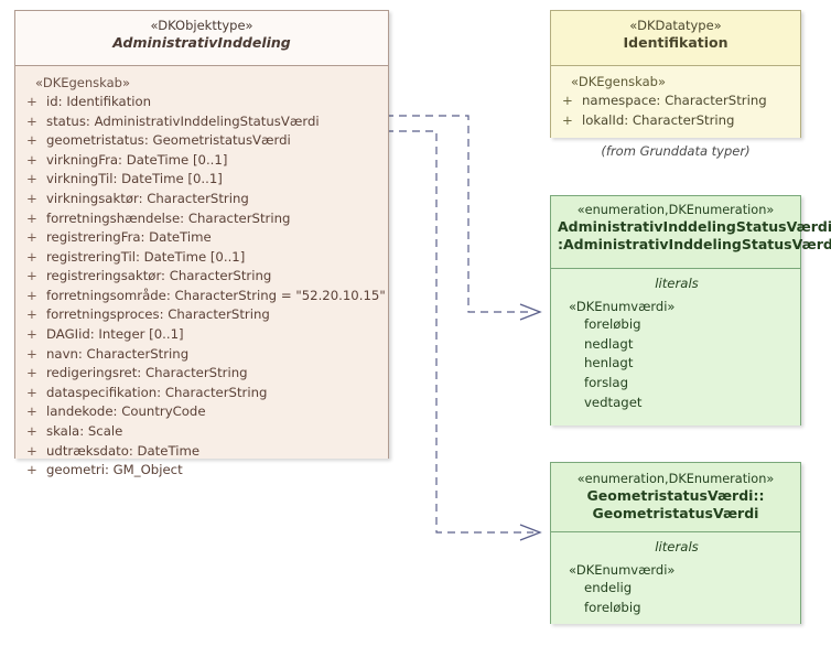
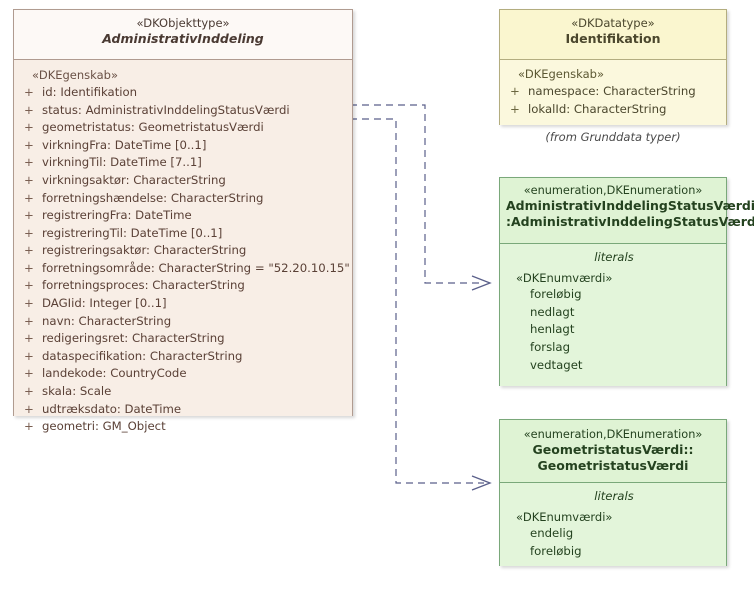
  «DKObjekttype»
  AdministrativInddeling
  «DKEgenskab»
  +
  id: Identifikation
  +
  status: AdministrativInddelingStatusVærdi
  +
  geometristatus: GeometristatusVærdi
  +
  virkningFra: DateTime [0..1]
  +
- virkningTil: DateTime [0..1]
+ virkningTil: DateTime [7..1]
  +
  virkningsaktør: CharacterString
  +
  forretningshændelse: CharacterString
  +
  registreringFra: DateTime
  +
  registreringTil: DateTime [0..1]
  +
  registreringsaktør: CharacterString
  +
  forretningsområde: CharacterString = "52.20.10.15"
  +
  forretningsproces: CharacterString
  +
  DAGIid: Integer [0..1]
  +
  navn: CharacterString
  +
  redigeringsret: CharacterString
  +
  dataspecifikation: CharacterString
  +
  landekode: CountryCode
  +
  skala: Scale
  +
  udtræksdato: DateTime
  +
  geometri: GM_Object
  «DKDatatype»
  Identifikation
  «DKEgenskab»
  +
  namespace: CharacterString
  +
  lokalId: CharacterString
  (from Grunddata typer)
  «enumeration,DKEnumeration»
  AdministrativInddelingStatusVærdi
  :AdministrativInddelingStatusVærd
  literals
  «DKEnumværdi»
  foreløbig
  nedlagt
  henlagt
  forslag
  vedtaget
  «enumeration,DKEnumeration»
  GeometristatusVærdi::
  GeometristatusVærdi
  literals
  «DKEnumværdi»
  endelig
  foreløbig
